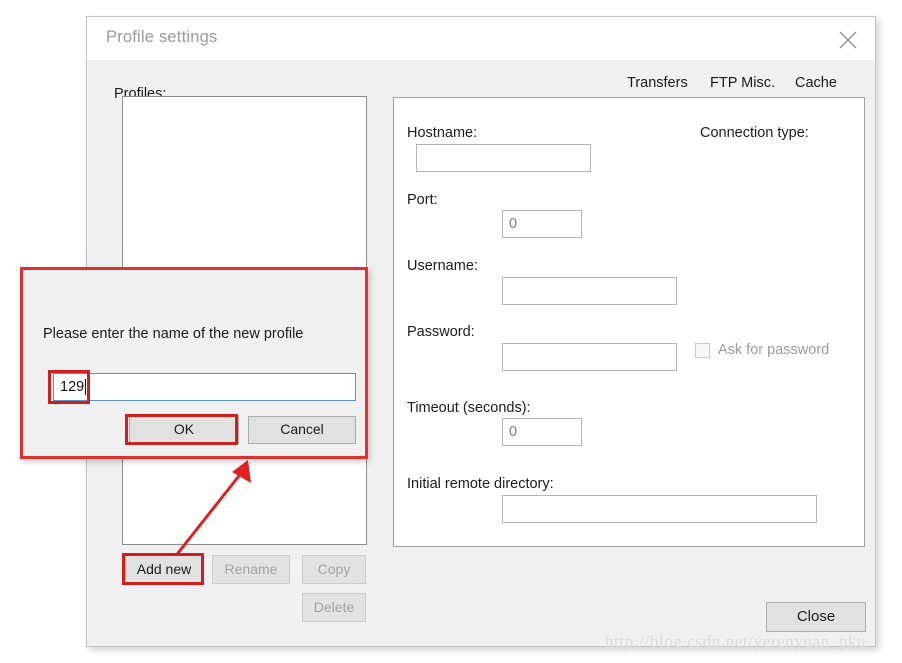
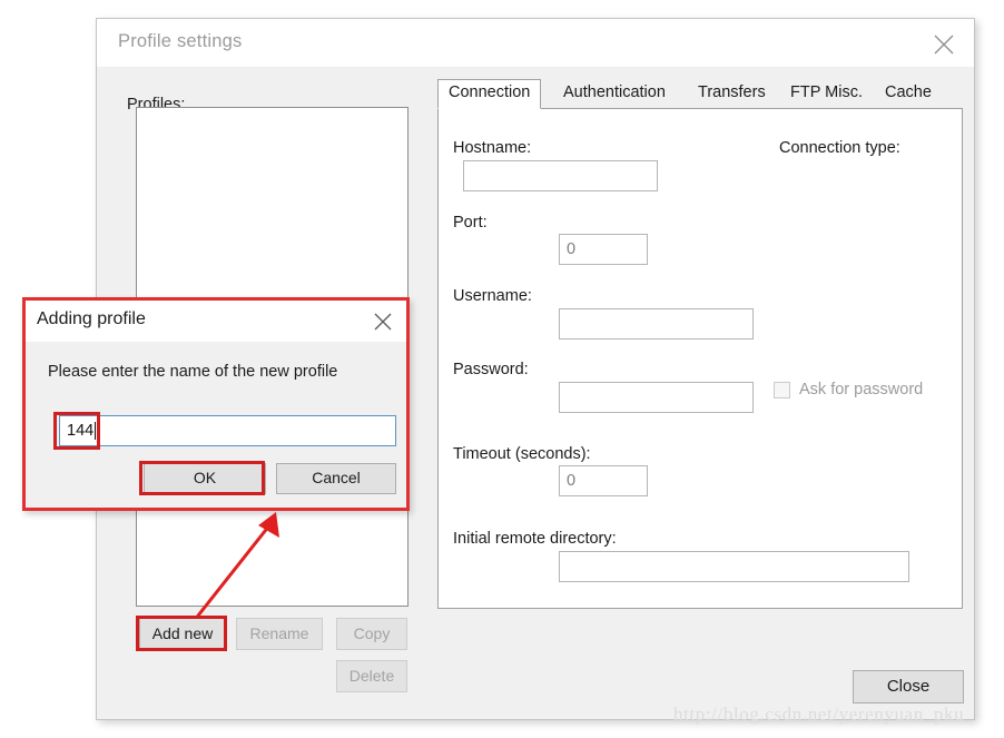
  Profile settings
  Profiles:
  Add new
  Rename
  Copy
  Delete
+ Connection
+ Authentication
  Transfers
  FTP Misc.
  Cache
  Hostname:
  Connection type:
  Port:
  0
  Username:
  Password:
  Ask for password
  Timeout (seconds):
  0
  Initial remote directory:
  Close
+ Adding profile
  Please enter the name of the new profile
- 129
+ 144
  OK
  Cancel
  http://blog.csdn.net/yerenyuan_pku
